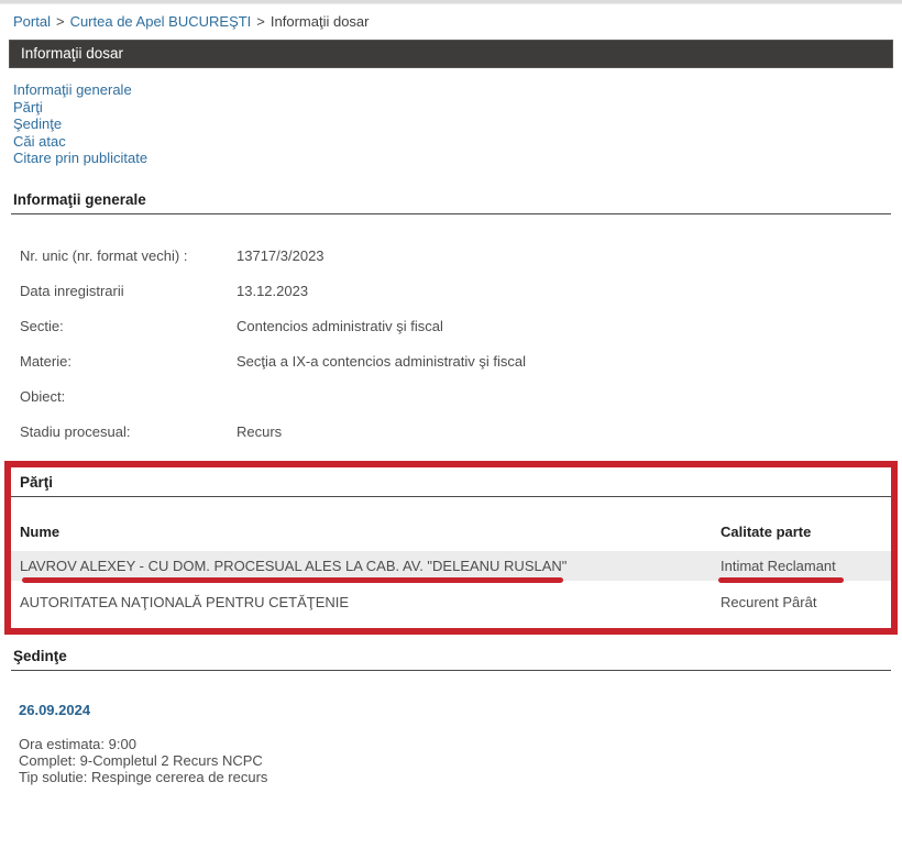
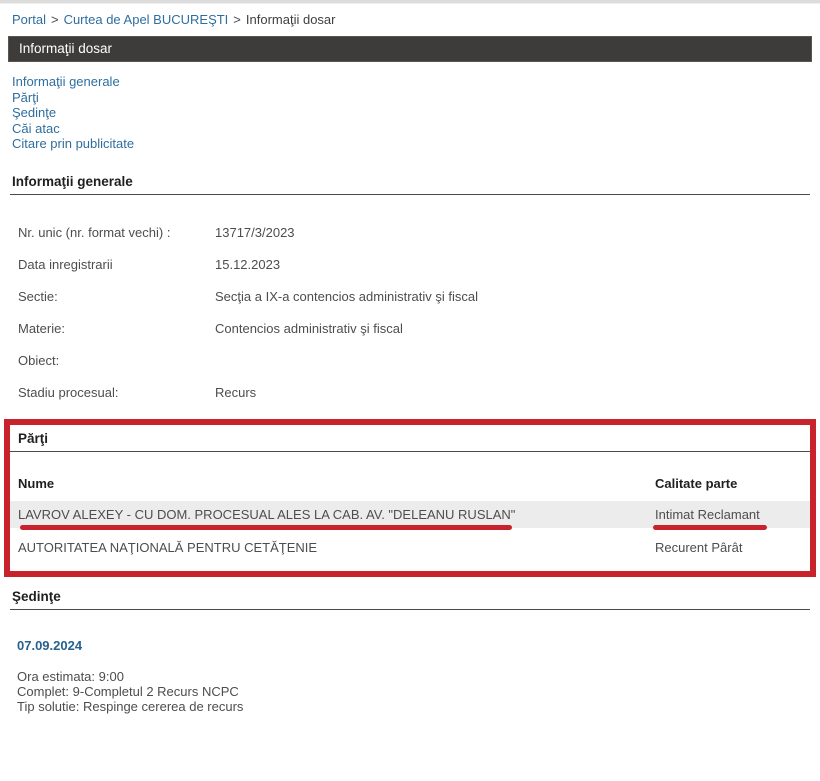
  Portal > Curtea de Apel BUCUREŞTI > Informaţii dosar
  Informaţii dosar
  Informaţii generale
  Părţi
  Şedinţe
  Căi atac
  Citare prin publicitate
  Informaţii generale
  Nr. unic (nr. format vechi) :
  13717/3/2023
  Data inregistrarii
- 13.12.2023
+ 15.12.2023
  Sectie:
- Contencios administrativ şi fiscal
+ Secţia a IX-a contencios administrativ şi fiscal
  Materie:
- Secţia a IX-a contencios administrativ şi fiscal
+ Contencios administrativ şi fiscal
  Obiect:
  Stadiu procesual:
  Recurs
  Părţi
  Nume
  Calitate parte
  LAVROV ALEXEY - CU DOM. PROCESUAL ALES LA CAB. AV. "DELEANU RUSLAN"
  Intimat Reclamant
  AUTORITATEA NAŢIONALĂ PENTRU CETĂŢENIE
  Recurent Pârât
  Şedinţe
- 26.09.2024
+ 07.09.2024
  Ora estimata: 9:00
  Complet: 9-Completul 2 Recurs NCPC
  Tip solutie: Respinge cererea de recurs
